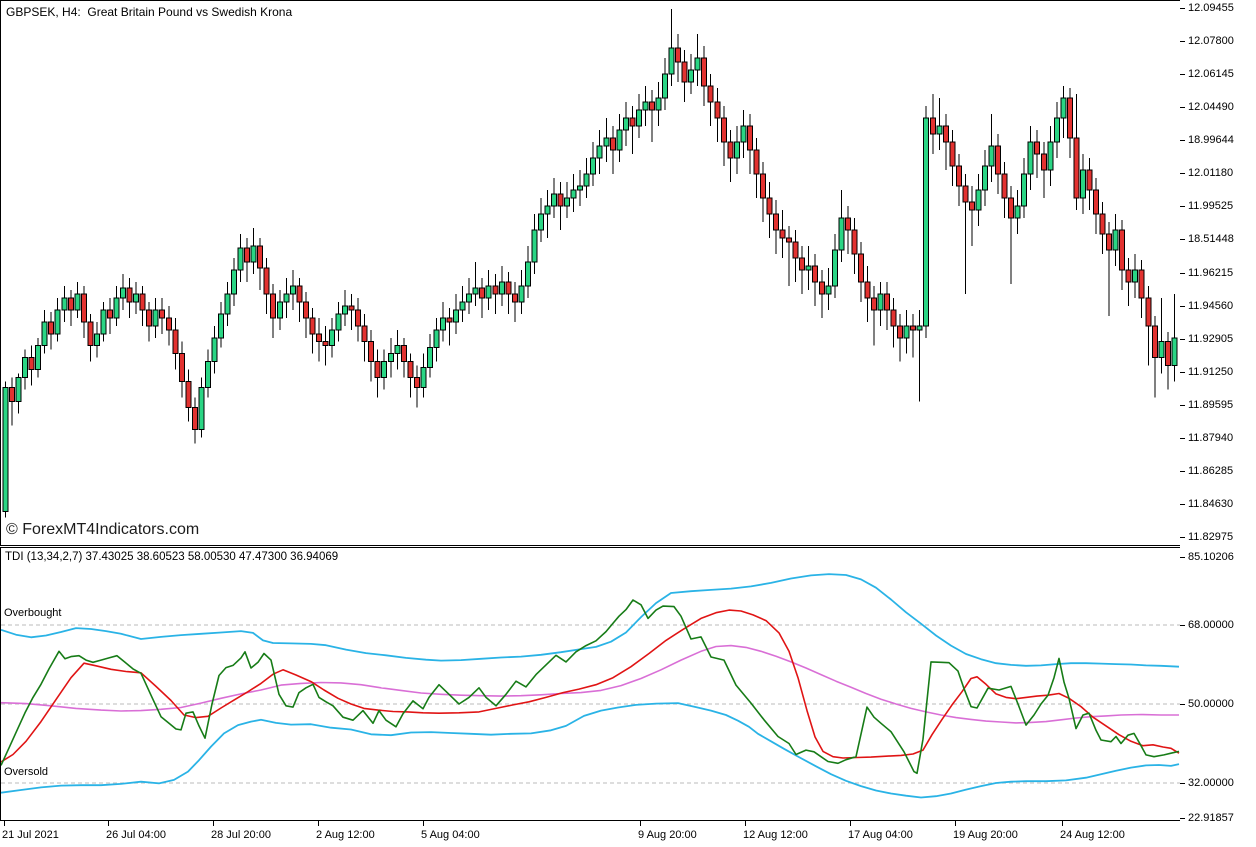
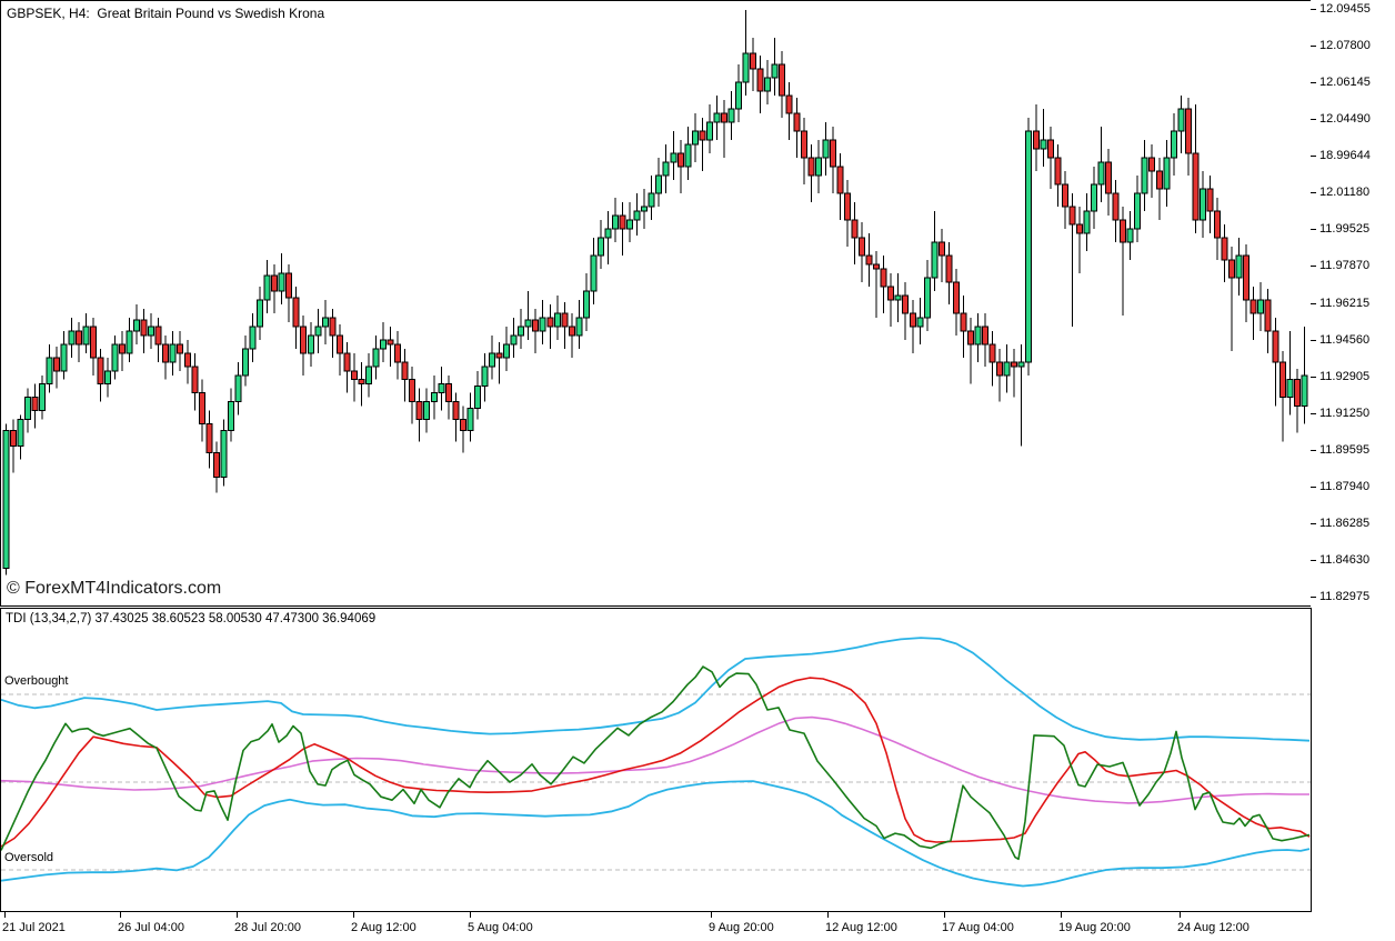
  GBPSEK, H4: Great Britain Pound vs Swedish Krona
  © ForexMT4Indicators.com
  12.09455
  12.07800
  12.06145
  12.04490
  18.99644
  12.01180
  11.99525
- 18.51448
+ 11.97870
  11.96215
  11.94560
  11.92905
  11.91250
  11.89595
  11.87940
  11.86285
  11.84630
  11.82975
  TDI (13,34,2,7) 37.43025 38.60523 58.00530 47.47300 36.94069
  Overbought
  Oversold
- 85.10206
- 68.00000
- 50.00000
- 32.00000
- 22.91857
  21 Jul 2021
  26 Jul 04:00
  28 Jul 20:00
  2 Aug 12:00
  5 Aug 04:00
  9 Aug 20:00
  12 Aug 12:00
  17 Aug 04:00
  19 Aug 20:00
  24 Aug 12:00
